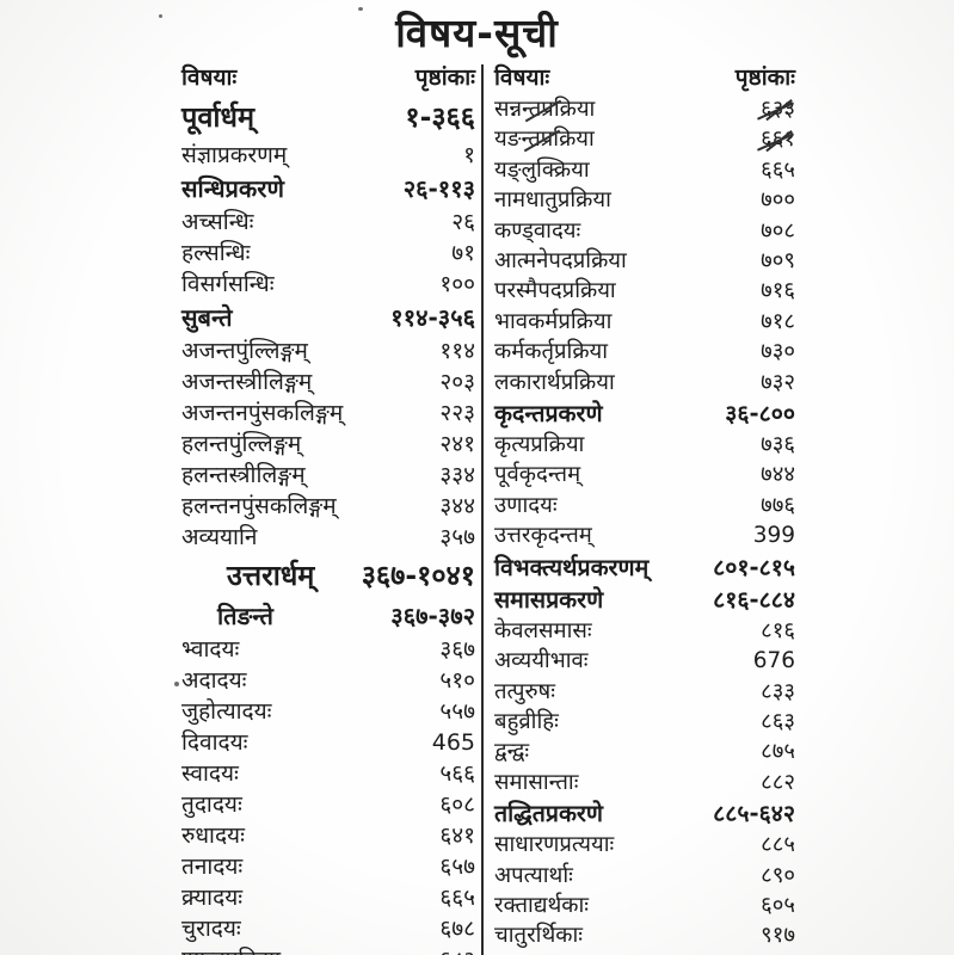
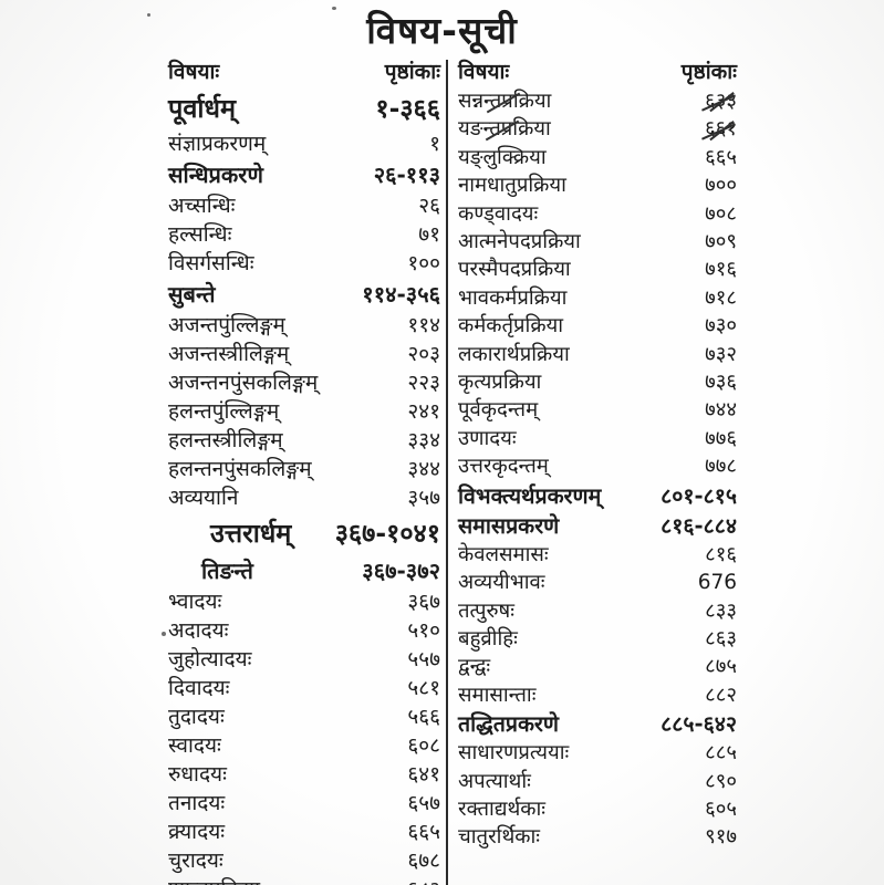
  विषय-सूची
  विषयाः
  पृष्ठांकाः
  पूर्वार्धम्
  १-३६६
  संज्ञाप्रकरणम्
  १
  सन्धिप्रकरणे
  २६-११३
  अच्सन्धिः
  २६
  हल्सन्धिः
  ७१
  विसर्गसन्धिः
  १००
  सुबन्ते
  ११४-३५६
  अजन्तपुंल्लिङ्गम्
  ११४
  अजन्तस्त्रीलिङ्गम्
  २०३
  अजन्तनपुंसकलिङ्गम्
  २२३
  हलन्तपुंल्लिङ्गम्
  २४१
  हलन्तस्त्रीलिङ्गम्
  ३३४
  हलन्तनपुंसकलिङ्गम्
  ३४४
  अव्ययानि
  ३५७
  उत्तरार्धम्
  ३६७-१०४१
  तिङन्ते
  ३६७-३७२
  भ्वादयः
  ३६७
  अदादयः
  ५१०
  जुहोत्यादयः
  ५५७
  दिवादयः
- 465
+ ५८१
- स्वादयः
+ तुदादयः
  ५६६
- तुदादयः
+ स्वादयः
  ६०८
  रुधादयः
  ६४१
  तनादयः
  ६५७
  क्र्यादयः
  ६६५
  चुरादयः
  ६७८
  विषयाः
  पृष्ठांकाः
  सन्नन्तप्रक्रिया
  ६३३
  यङन्तप्रक्रिया
  ६६१
  यङ्लुक्क्रिया
  ६६५
  नामधातुप्रक्रिया
  ७००
  कण्ड्वादयः
  ७०८
  आत्मनेपदप्रक्रिया
  ७०९
  परस्मैपदप्रक्रिया
  ७१६
  भावकर्मप्रक्रिया
  ७१८
  कर्मकर्तृप्रक्रिया
  ७३०
  लकारार्थप्रक्रिया
  ७३२
- कृदन्तप्रकरणे
- ३६-८००
  कृत्यप्रक्रिया
  ७३६
  पूर्वकृदन्तम्
  ७४४
  उणादयः
  ७७६
  उत्तरकृदन्तम्
- 399
+ ७७८
  विभक्त्यर्थप्रकरणम्
  ८०१-८१५
  समासप्रकरणे
  ८१६-८८४
  केवलसमासः
  ८१६
  अव्ययीभावः
  676
  तत्पुरुषः
  ८३३
  बहुव्रीहिः
  ८६३
  द्वन्द्वः
  ८७५
  समासान्ताः
  ८८२
  तद्धितप्रकरणे
  ८८५-६४२
  साधारणप्रत्ययाः
  ८८५
  अपत्यार्थाः
  ८९०
  रक्ताद्यर्थकाः
  ६०५
  चातुरर्थिकाः
  ९१७
